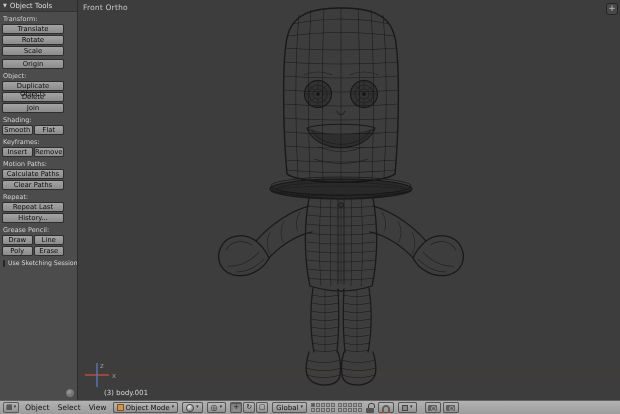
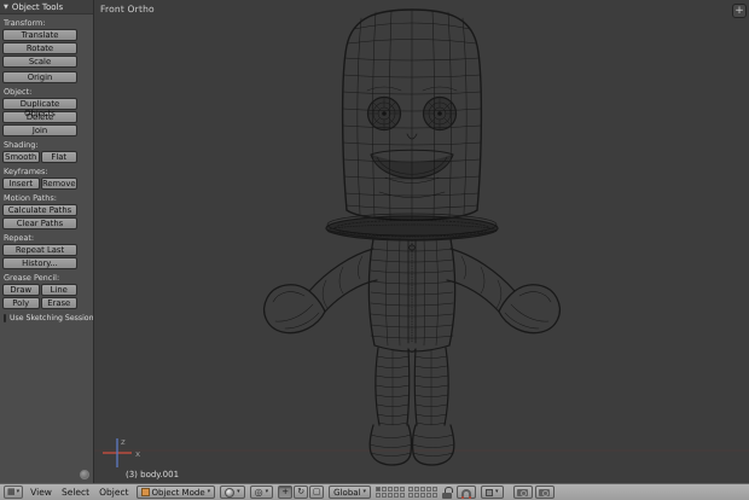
  Front Ortho
  +
  x
  z
  (3) body.001
  Object Tools
  Transform:
  Translate
  Rotate
  Scale
  Origin
  Object:
  Delete
  Join
  Shading:
  Smooth
  Flat
  Keyframes:
  Insert
  Remove
  Motion Paths:
  Calculate Paths
  Clear Paths
  Repeat:
  Repeat Last
  History...
  Grease Pencil:
  Draw
  Line
  Poly
  Erase
  ▦
- Object
+ View
  Select
- View
+ Object
  Object Mode
  ◎
  +
  ↻
  ▢
  Global
